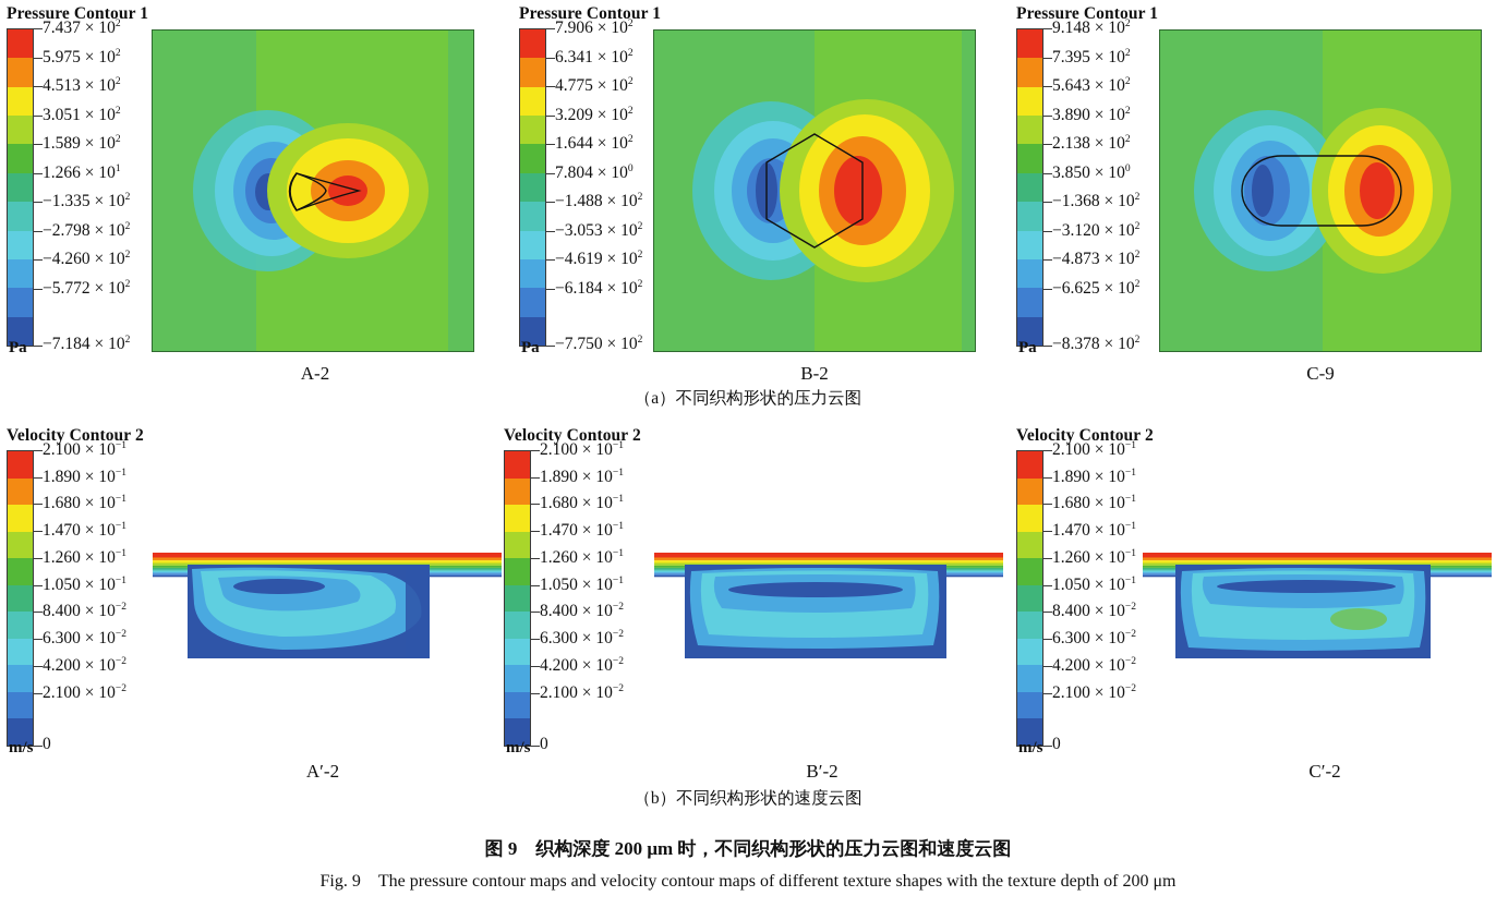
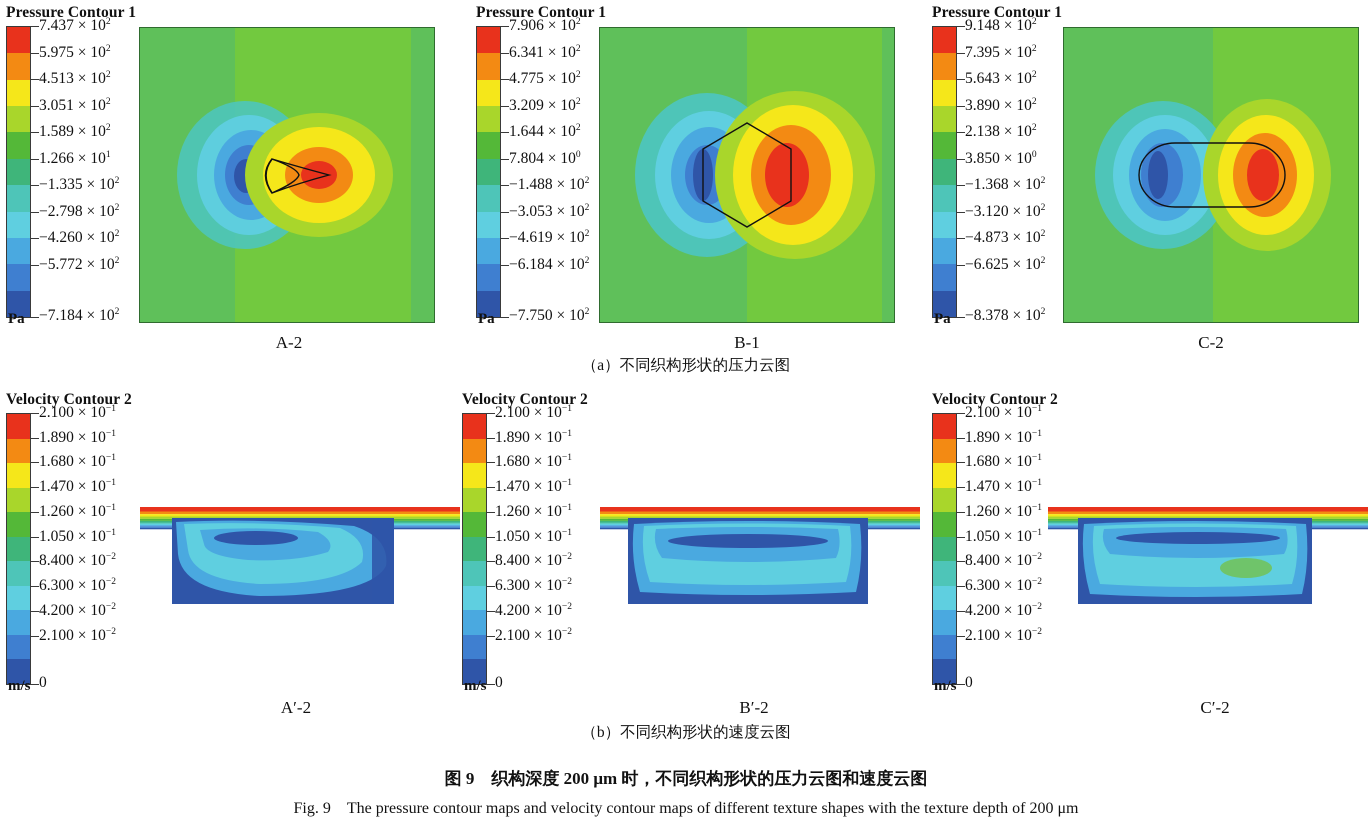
  Pressure Contour 1
  7.437 × 102
  5.975 × 102
  4.513 × 102
  3.051 × 102
  1.589 × 102
  1.266 × 101
  −1.335 × 102
  −2.798 × 102
  −4.260 × 102
  −5.772 × 102
  −7.184 × 102
  Pa
  Pressure Contour 1
  7.906 × 102
  6.341 × 102
  4.775 × 102
  3.209 × 102
  1.644 × 102
  7.804 × 100
  −1.488 × 102
  −3.053 × 102
  −4.619 × 102
  −6.184 × 102
  −7.750 × 102
  Pa
  Pressure Contour 1
  9.148 × 102
  7.395 × 102
  5.643 × 102
  3.890 × 102
  2.138 × 102
  3.850 × 100
  −1.368 × 102
  −3.120 × 102
  −4.873 × 102
  −6.625 × 102
  −8.378 × 102
  Pa
  A-2
- B-2
+ B-1
- C-9
+ C-2
  （a）不同织构形状的压力云图
  Velocity Contour 2
  2.100 × 10−1
  1.890 × 10−1
  1.680 × 10−1
  1.470 × 10−1
  1.260 × 10−1
  1.050 × 10−1
  8.400 × 10−2
  6.300 × 10−2
  4.200 × 10−2
  2.100 × 10−2
  0
  m/s
  Velocity Contour 2
  2.100 × 10−1
  1.890 × 10−1
  1.680 × 10−1
  1.470 × 10−1
  1.260 × 10−1
  1.050 × 10−1
  8.400 × 10−2
  6.300 × 10−2
  4.200 × 10−2
  2.100 × 10−2
  0
  m/s
  Velocity Contour 2
  2.100 × 10−1
  1.890 × 10−1
  1.680 × 10−1
  1.470 × 10−1
  1.260 × 10−1
  1.050 × 10−1
  8.400 × 10−2
  6.300 × 10−2
  4.200 × 10−2
  2.100 × 10−2
  0
  m/s
  A′-2
  B′-2
  C′-2
  （b）不同织构形状的速度云图
  图 9 织构深度 200 μm 时，不同织构形状的压力云图和速度云图
  Fig. 9 The pressure contour maps and velocity contour maps of different texture shapes with the texture depth of 200 μm
